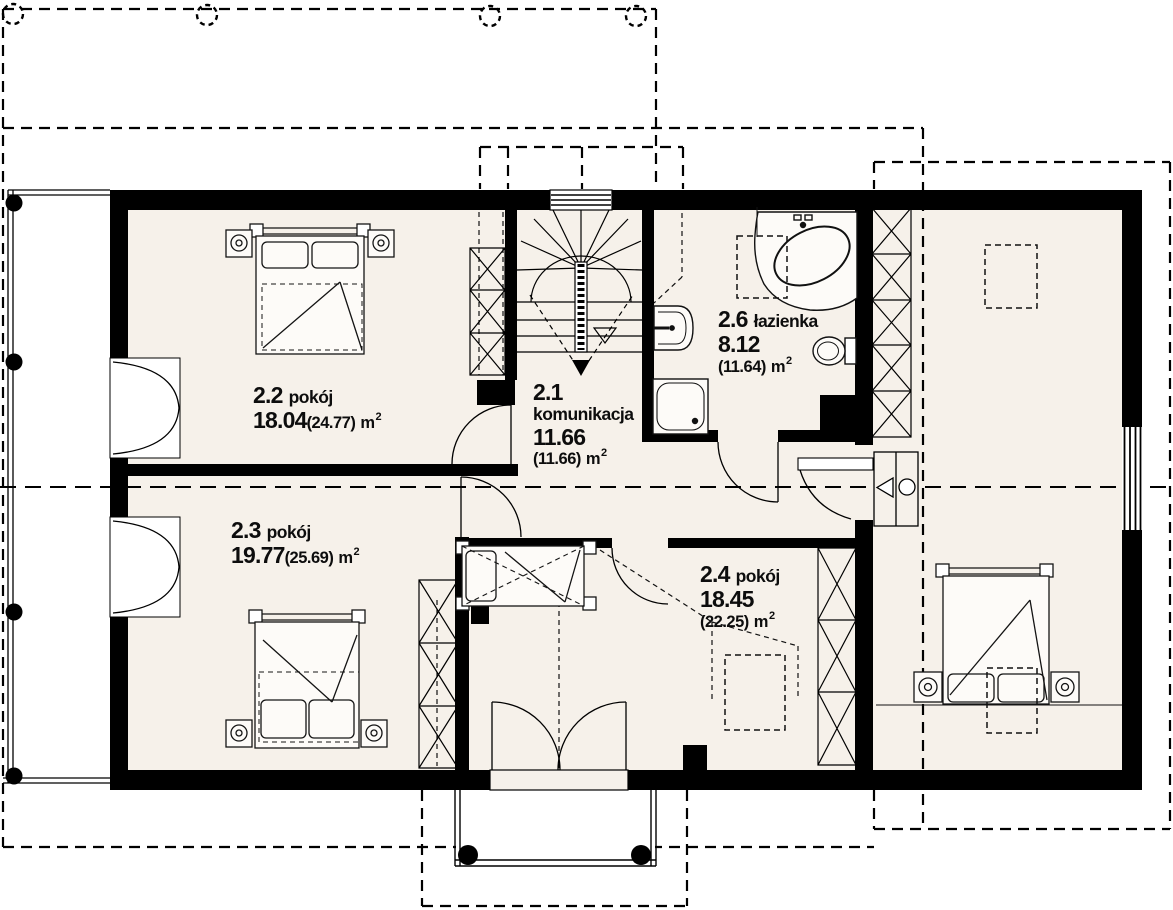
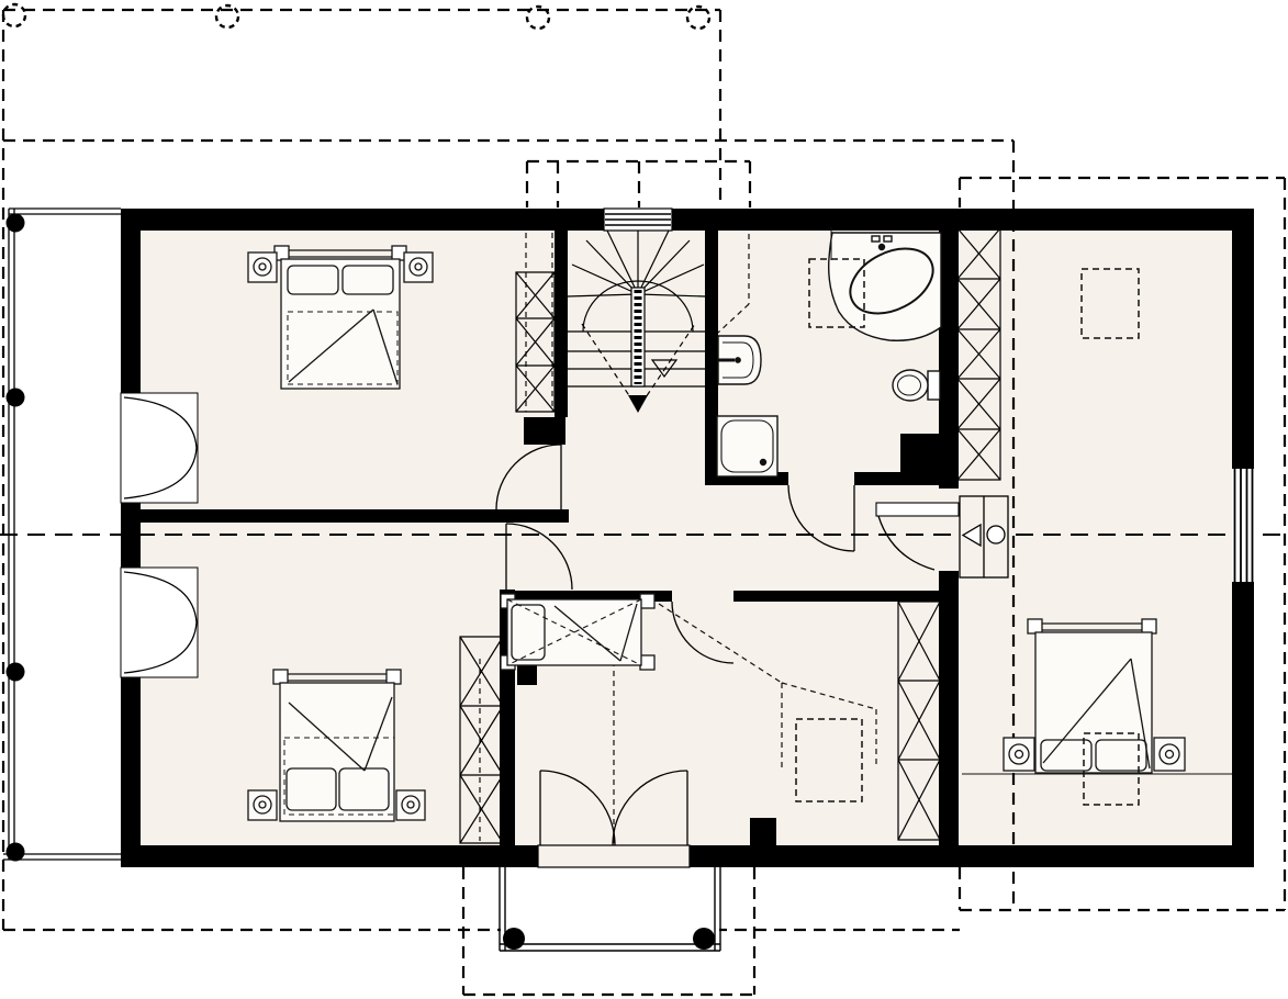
- 2.2 pokój
- 18.04(24.77) m2
- 2.3 pokój
- 19.77(25.69) m2
- 2.1
- komunikacja
- 11.66
- (11.66) m2
- 2.6 łazienka
- 8.12
- (11.64) m2
- 2.4 pokój
- 18.45
- (22.25) m2
